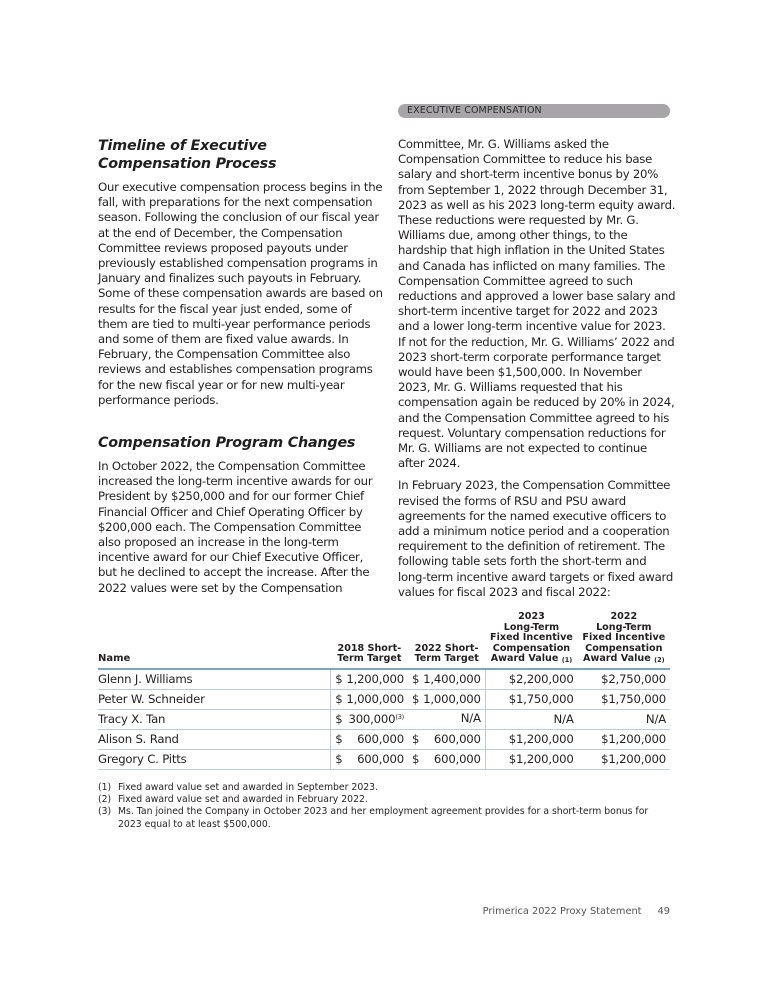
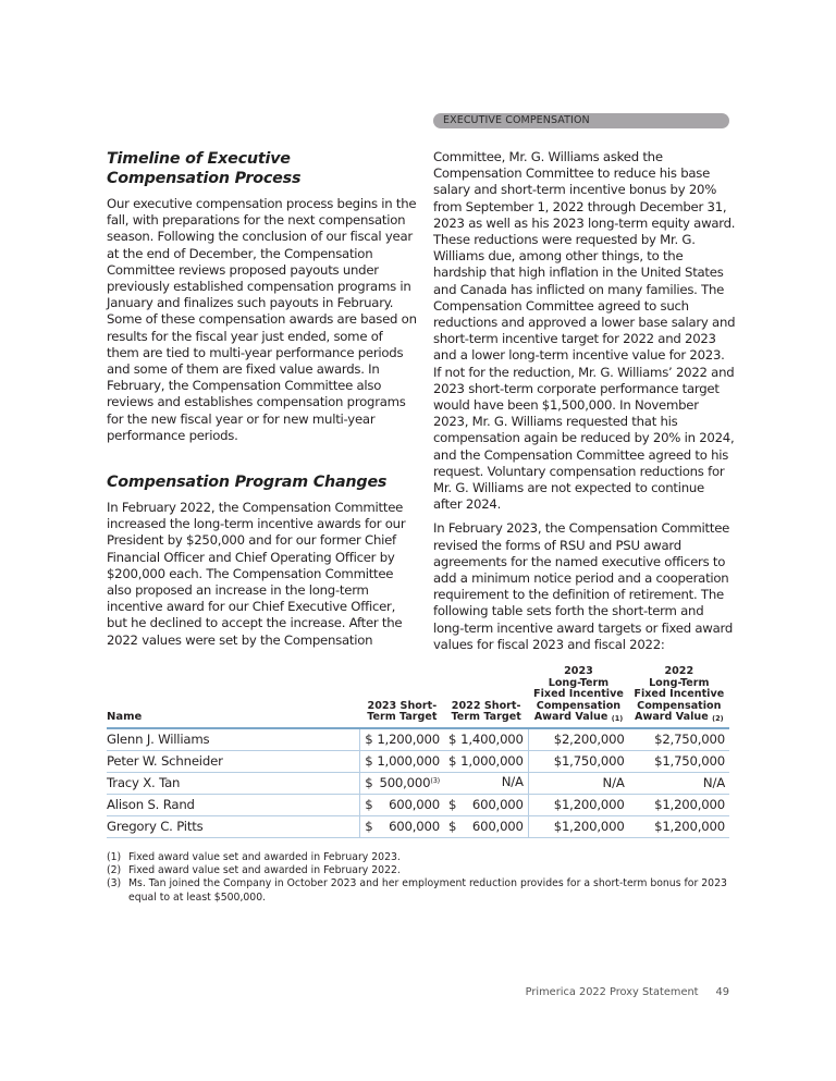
  EXECUTIVE COMPENSATION
  Timeline of Executive Compensation Process
  Our executive compensation process begins in the fall, with preparations for the next compensation season. Following the conclusion of our fiscal year at the end of December, the Compensation Committee reviews proposed payouts under previously established compensation programs in January and finalizes such payouts in February. Some of these compensation awards are based on results for the fiscal year just ended, some of them are tied to multi-year performance periods and some of them are fixed value awards. In February, the Compensation Committee also reviews and establishes compensation programs for the new fiscal year or for new multi-year performance periods.
  Compensation Program Changes
- In October 2022, the Compensation Committee increased the long-term incentive awards for our President by $250,000 and for our former Chief Financial Officer and Chief Operating Officer by $200,000 each. The Compensation Committee also proposed an increase in the long-term incentive award for our Chief Executive Officer, but he declined to accept the increase. After the 2022 values were set by the Compensation
+ In February 2022, the Compensation Committee increased the long-term incentive awards for our President by $250,000 and for our former Chief Financial Officer and Chief Operating Officer by $200,000 each. The Compensation Committee also proposed an increase in the long-term incentive award for our Chief Executive Officer, but he declined to accept the increase. After the 2022 values were set by the Compensation
  Committee, Mr. G. Williams asked the Compensation Committee to reduce his base salary and short-term incentive bonus by 20% from September 1, 2022 through December 31, 2023 as well as his 2023 long-term equity award. These reductions were requested by Mr. G. Williams due, among other things, to the hardship that high inflation in the United States and Canada has inflicted on many families. The Compensation Committee agreed to such reductions and approved a lower base salary and short-term incentive target for 2022 and 2023 and a lower long-term incentive value for 2023. If not for the reduction, Mr. G. Williams’ 2022 and 2023 short-term corporate performance target would have been $1,500,000. In November 2023, Mr. G. Williams requested that his compensation again be reduced by 20% in 2024, and the Compensation Committee agreed to his request. Voluntary compensation reductions for Mr. G. Williams are not expected to continue after 2024.
  In February 2023, the Compensation Committee revised the forms of RSU and PSU award agreements for the named executive officers to add a minimum notice period and a cooperation requirement to the definition of retirement. The following table sets forth the short-term and long-term incentive award targets or fixed award values for fiscal 2023 and fiscal 2022:
- Name	2018 Short- Term Target	2022 Short- Term Target	2023 Long-Term Fixed Incentive Compensation Award Value (1)	2022 Long-Term Fixed Incentive Compensation Award Value (2)
+ Name	2023 Short- Term Target	2022 Short- Term Target	2023 Long-Term Fixed Incentive Compensation Award Value (1)	2022 Long-Term Fixed Incentive Compensation Award Value (2)
  Glenn J. Williams	$ 1,200,000	$ 1,400,000	$2,200,000	$2,750,000
  Peter W. Schneider	$ 1,000,000	$ 1,000,000	$1,750,000	$1,750,000
- Tracy X. Tan	$ 300,000(3)	N/A	N/A	N/A
+ Tracy X. Tan	$ 500,000(3)	N/A	N/A	N/A
  Alison S. Rand	$ 600,000	$ 600,000	$1,200,000	$1,200,000
  Gregory C. Pitts	$ 600,000	$ 600,000	$1,200,000	$1,200,000
  (1)
- Fixed award value set and awarded in September 2023.
+ Fixed award value set and awarded in February 2023.
  (2)
  Fixed award value set and awarded in February 2022.
  (3)
- Ms. Tan joined the Company in October 2023 and her employment agreement provides for a short-term bonus for 2023 equal to at least $500,000.
+ Ms. Tan joined the Company in October 2023 and her employment reduction provides for a short-term bonus for 2023 equal to at least $500,000.
  Primerica 2022 Proxy Statement
  49
